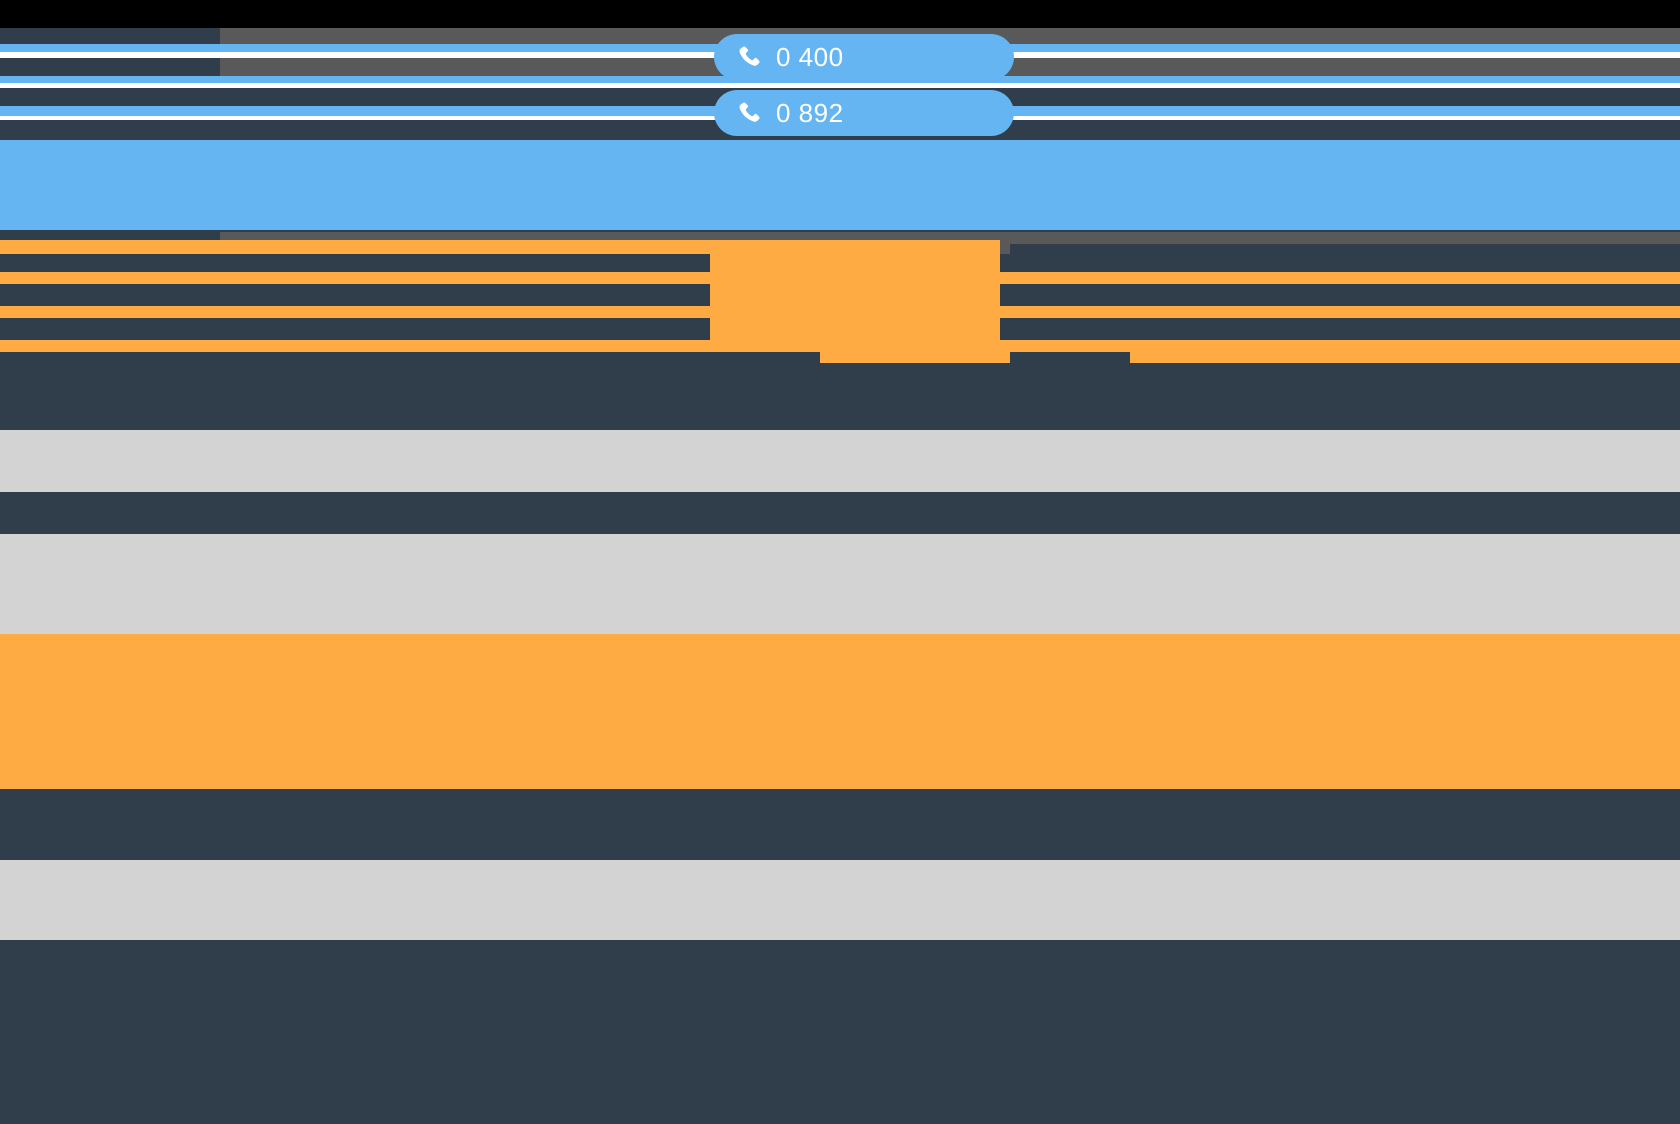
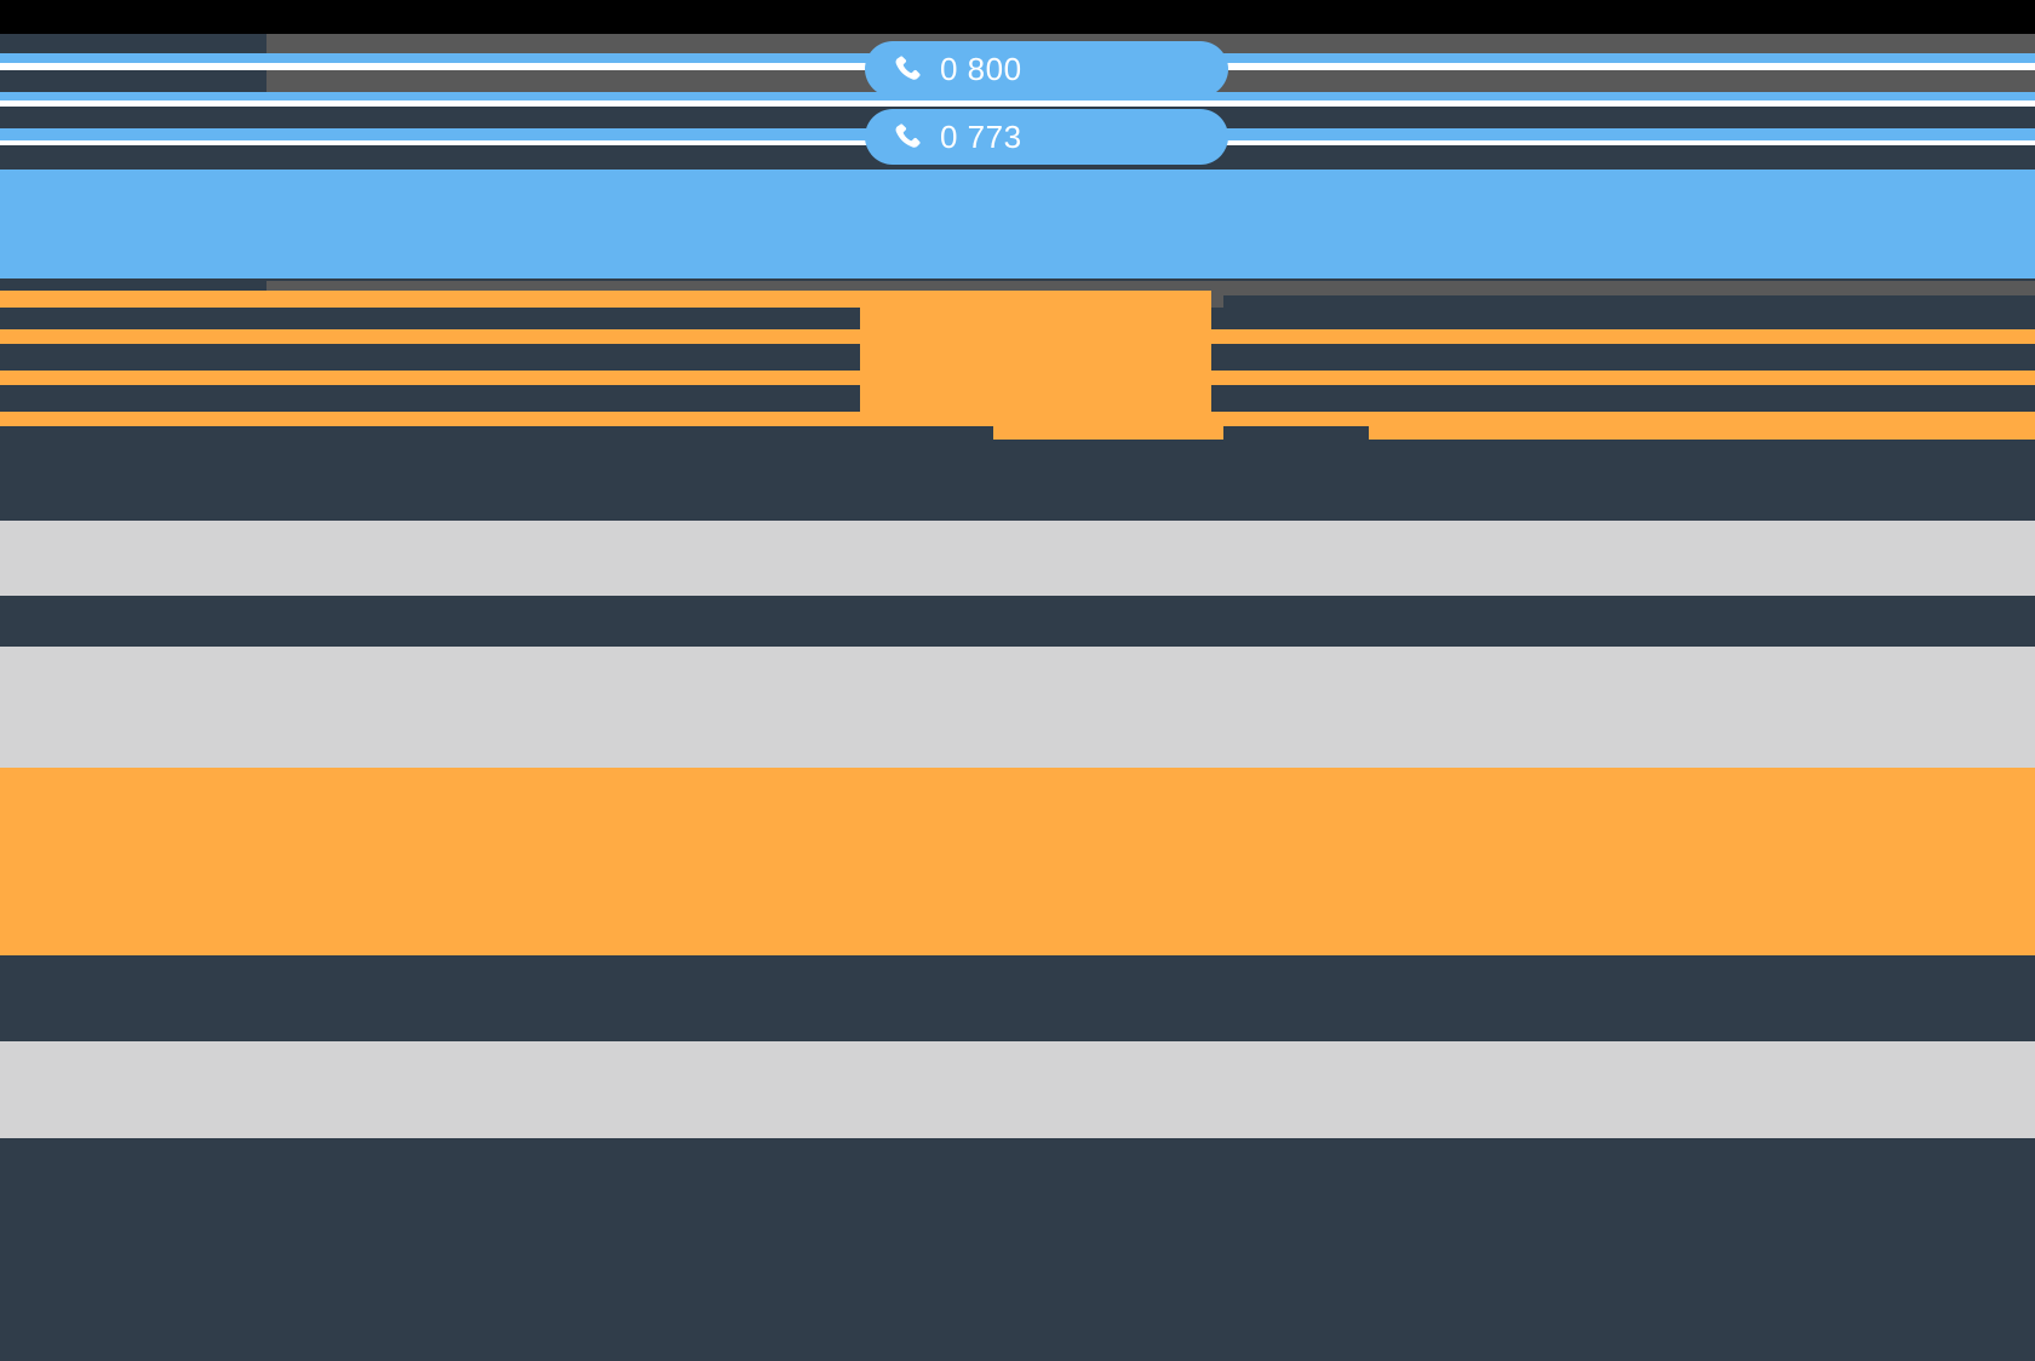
- 0 400
+ 0 800
- 0 892
+ 0 773
